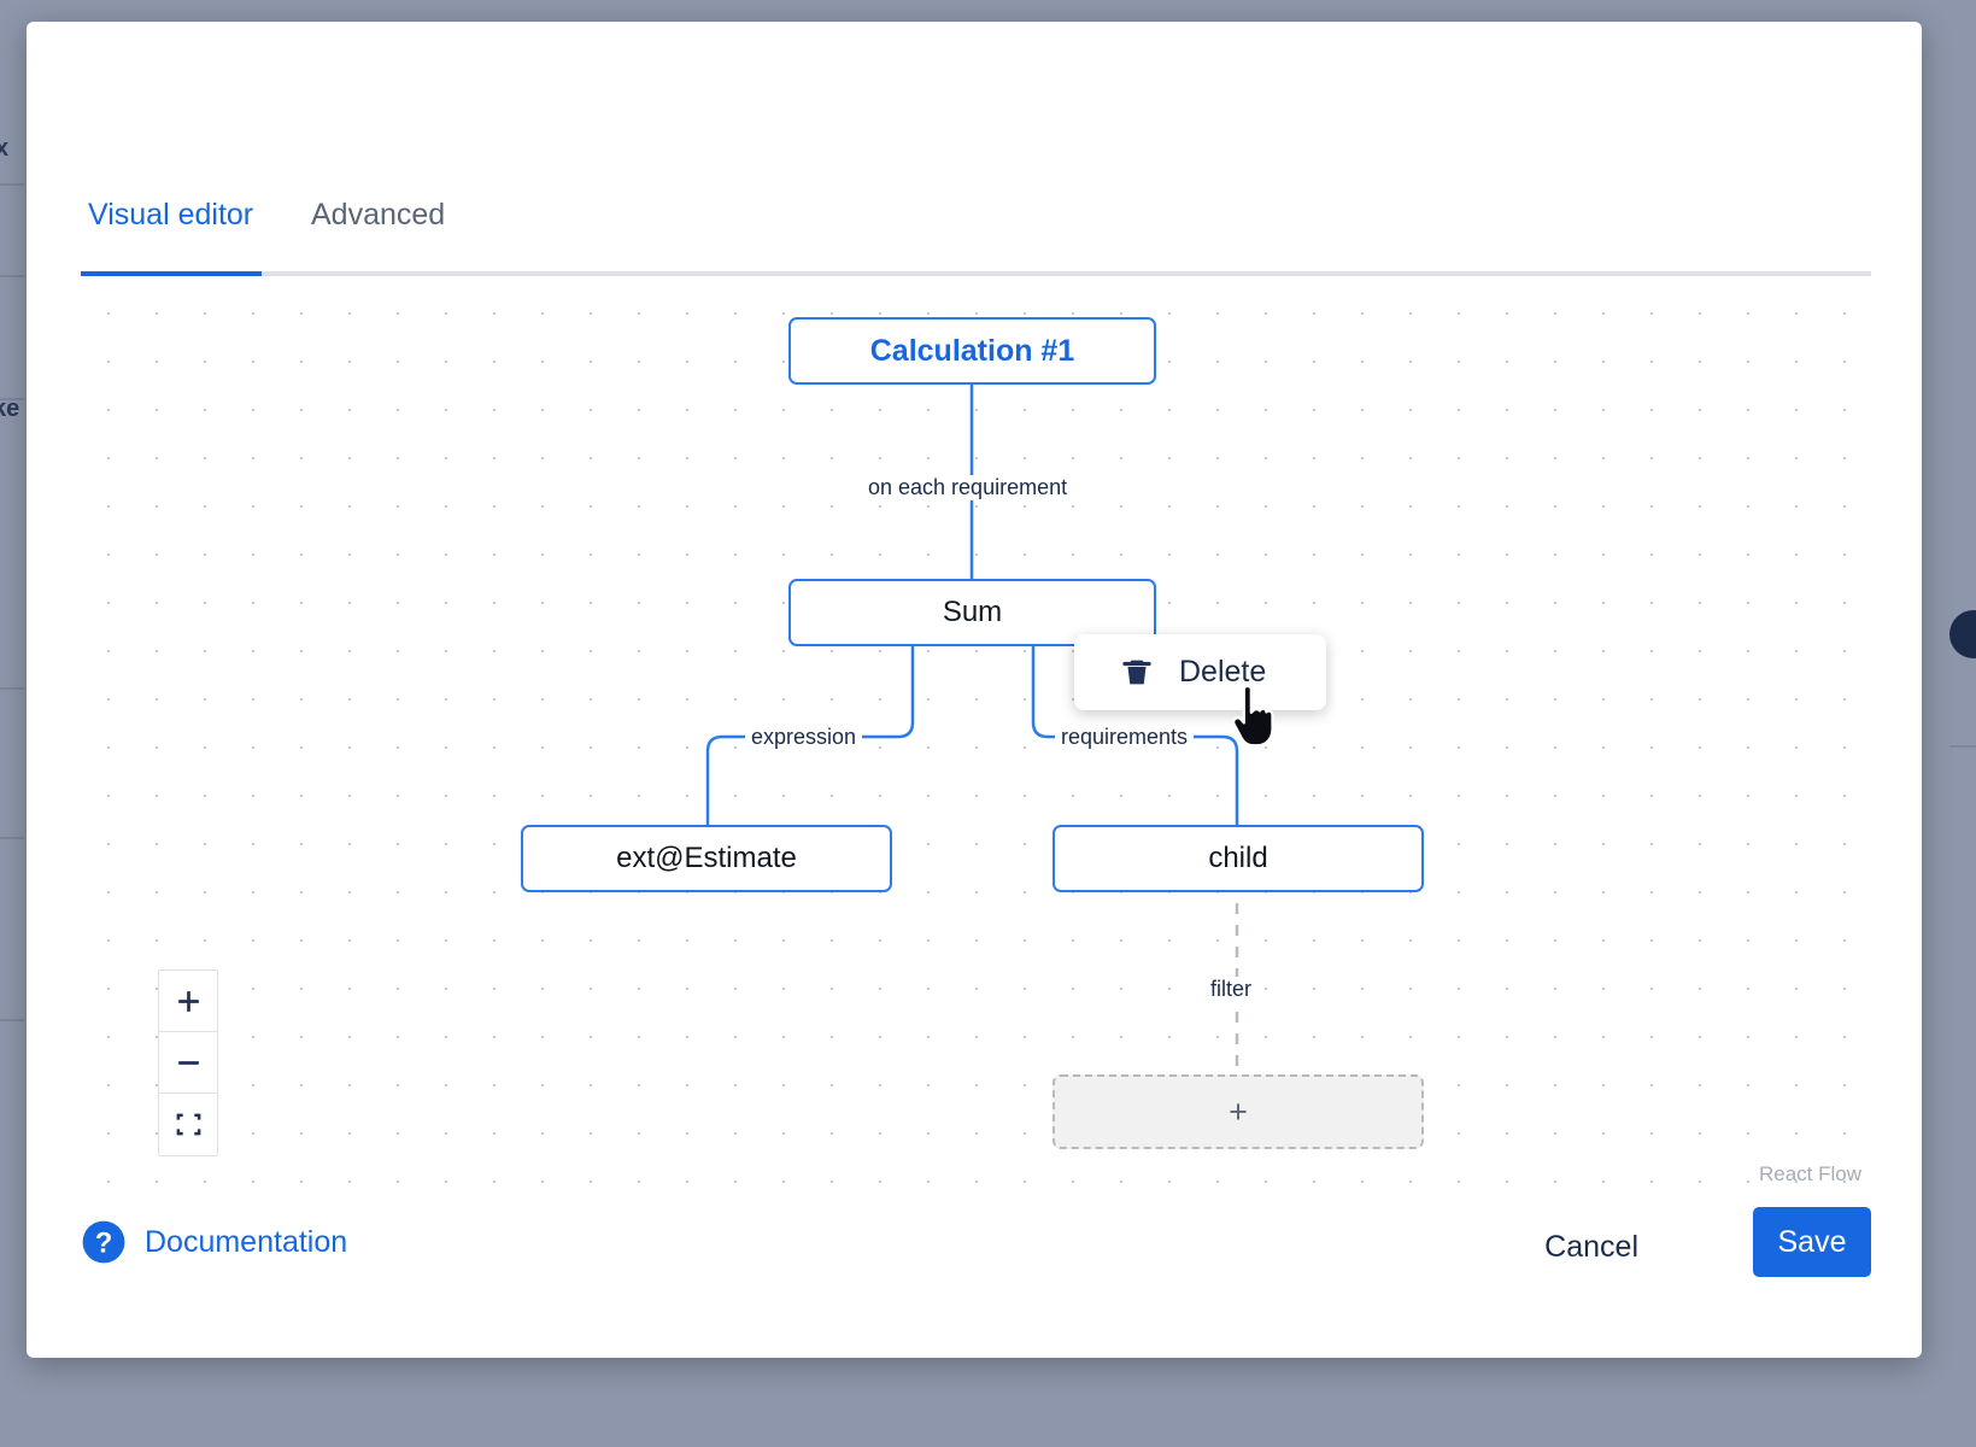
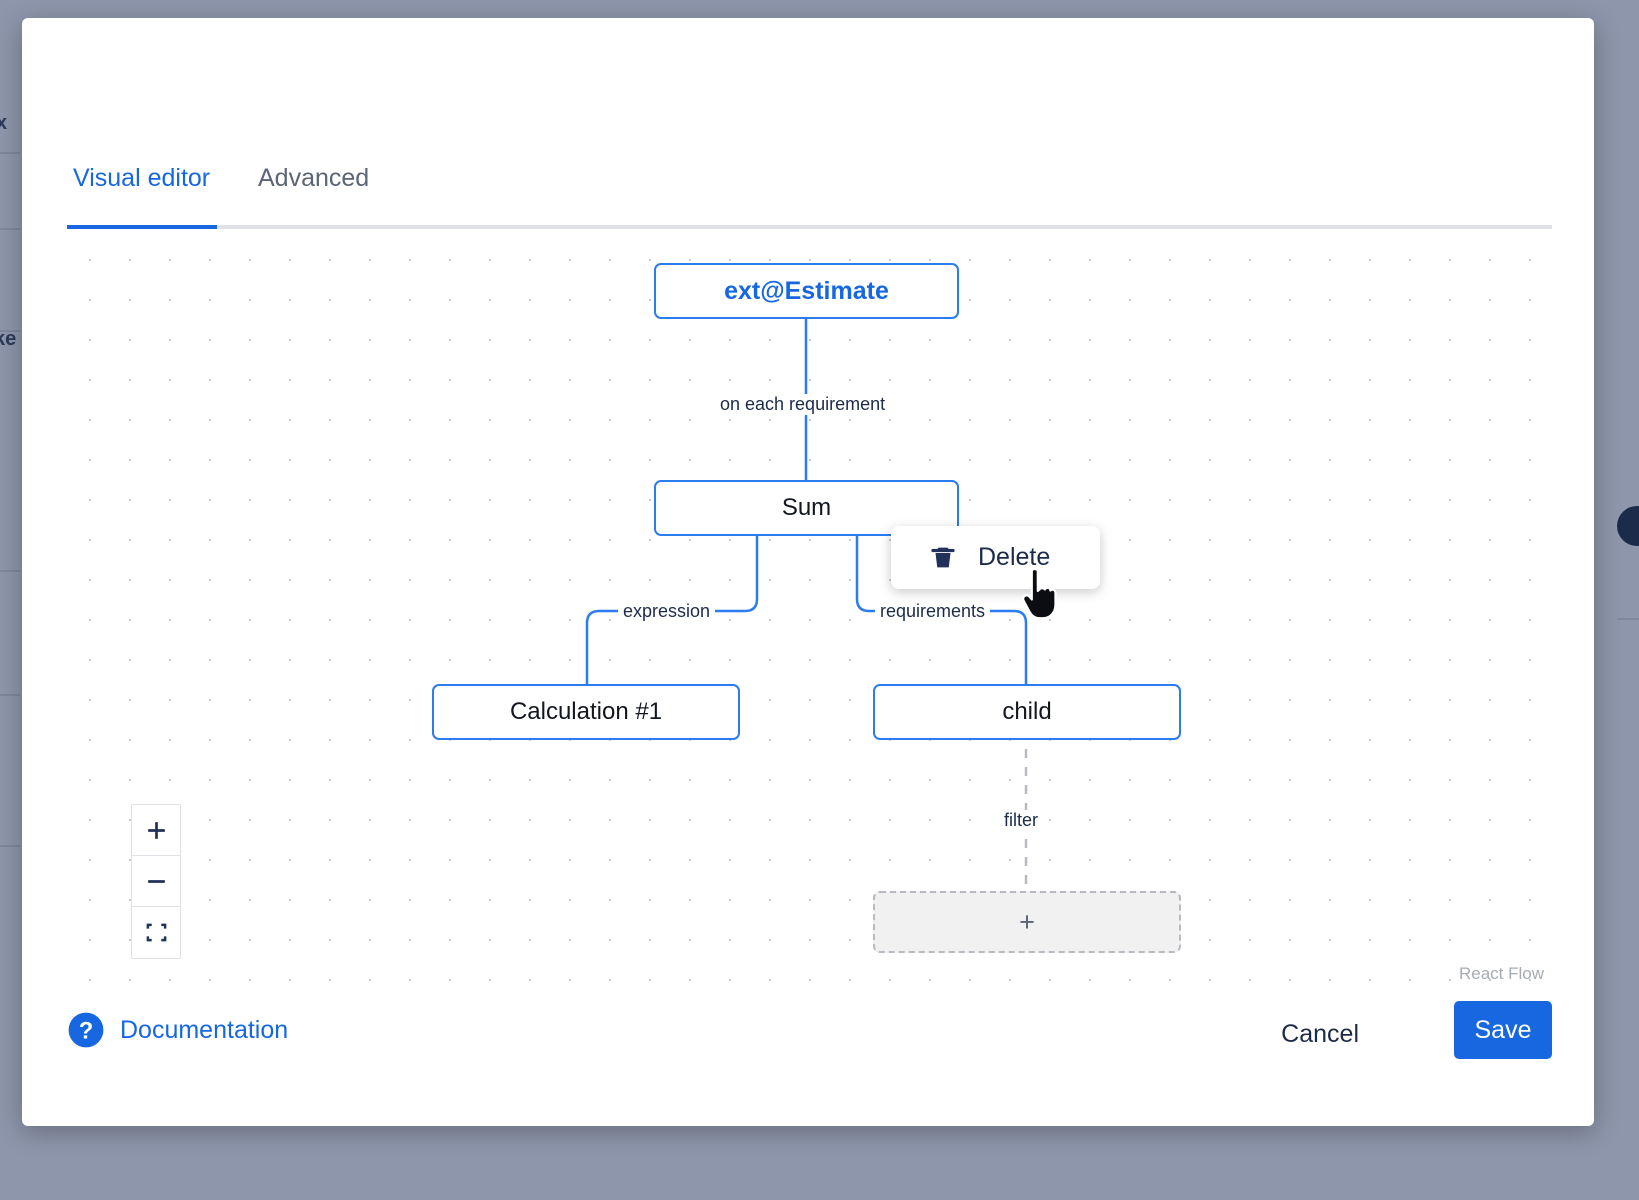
  x
  Visual editor
  Advanced
- Calculation #1
+ ext@Estimate
  Sum
- ext@Estimate
+ Calculation #1
  child
  +
  on each requirement
  expression
  requirements
  filter
  React Flow
  Delete
  ?
  Documentation
  Cancel
  Save
